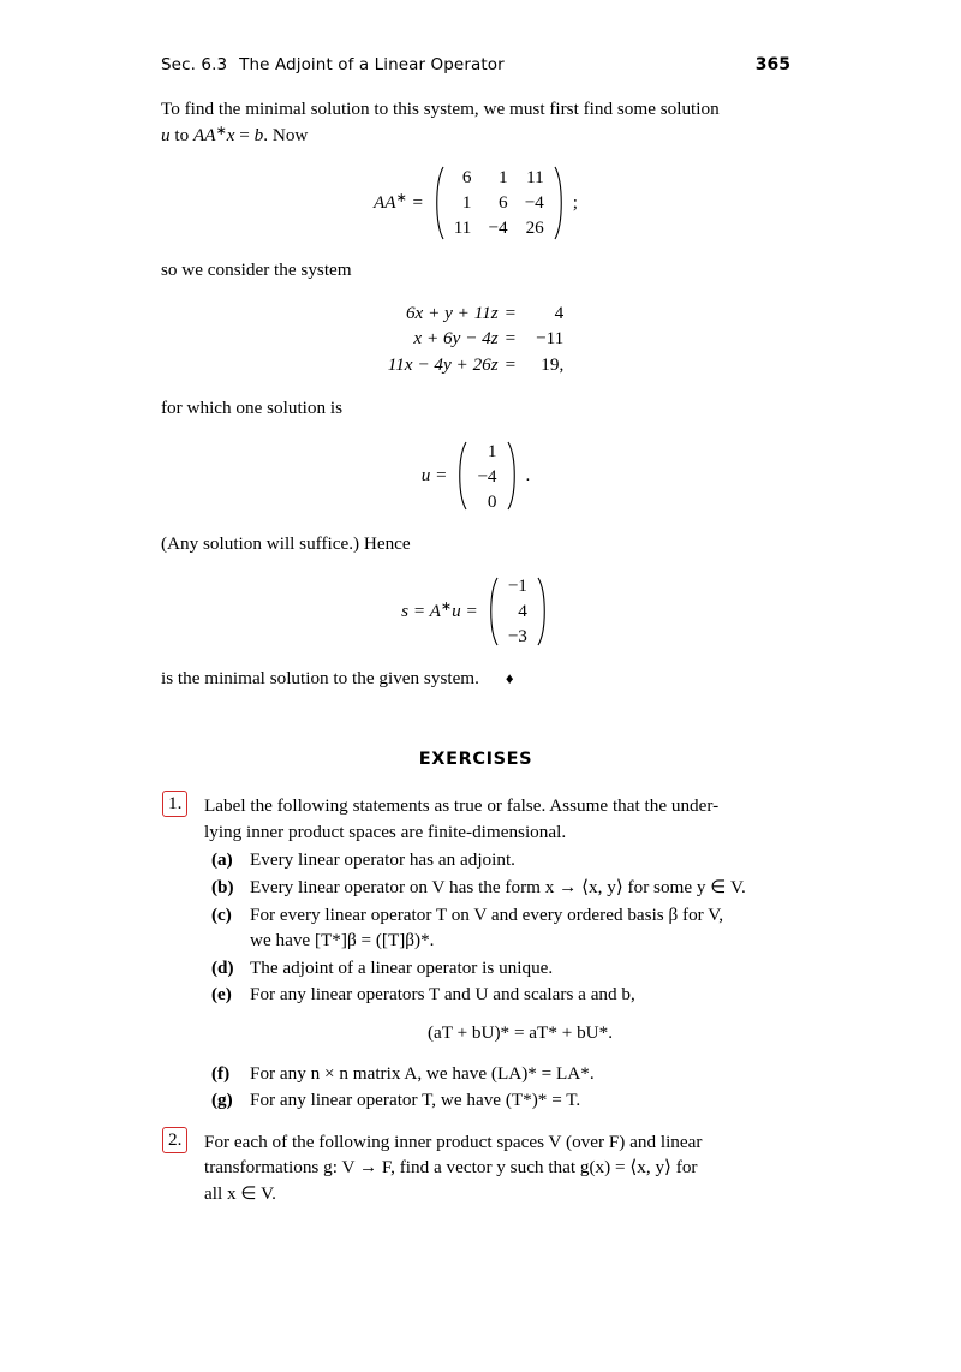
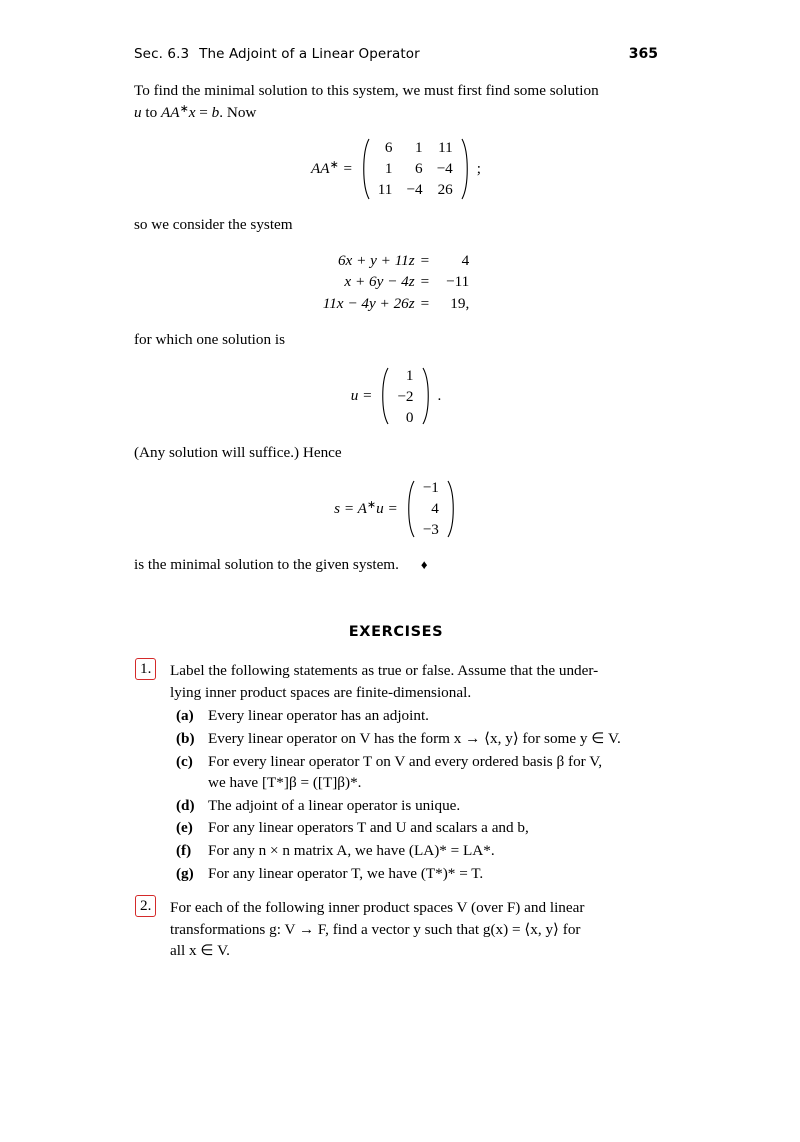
  Sec. 6.3 The Adjoint of a Linear Operator
  365
  To find the minimal solution to this system, we must first find some solution
  u to AA∗x = b. Now
  AA∗ =
  6	1	11
  1	6	−4
  11	−4	26
  ;
  so we consider the system
  6x + y + 11z	=	4
  x + 6y − 4z	=	−11
  11x − 4y + 26z	=	19,
  for which one solution is
  u =
  1
- −4
+ −2
  0
  .
  (Any solution will suffice.) Hence
  s = A∗u =
  −1
  4
  −3
  is the minimal solution to the given system. ♦
  EXERCISES
  1.
  Label the following statements as true or false. Assume that the under-
  lying inner product spaces are finite-dimensional.
  (a)
  Every linear operator has an adjoint.
  (b)
  Every linear operator on V has the form x → ⟨x, y⟩ for some y ∈ V.
  (c)
  For every linear operator T on V and every ordered basis β for V,
  we have [T*]β = ([T]β)*.
  (d)
  The adjoint of a linear operator is unique.
  (e)
  For any linear operators T and U and scalars a and b,
- (aT + bU)* = aT* + bU*.
  (f)
  For any n × n matrix A, we have (LA)* = LA*.
  (g)
  For any linear operator T, we have (T*)* = T.
  2.
  For each of the following inner product spaces V (over F) and linear
  transformations g: V → F, find a vector y such that g(x) = ⟨x, y⟩ for
  all x ∈ V.
